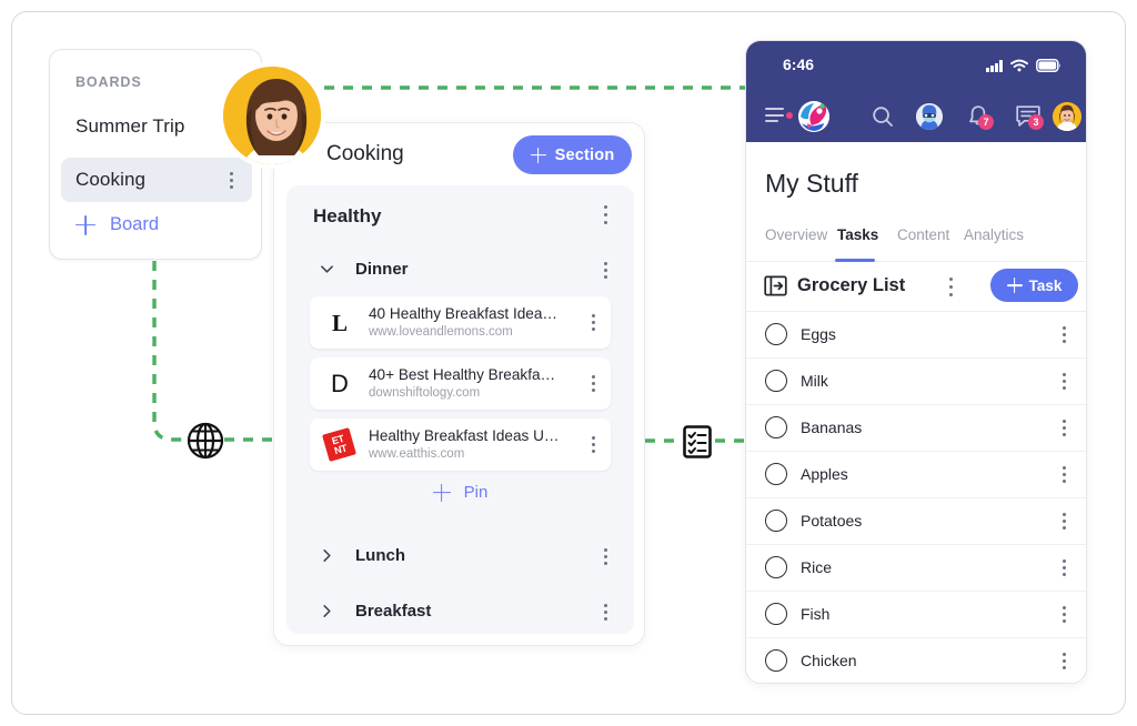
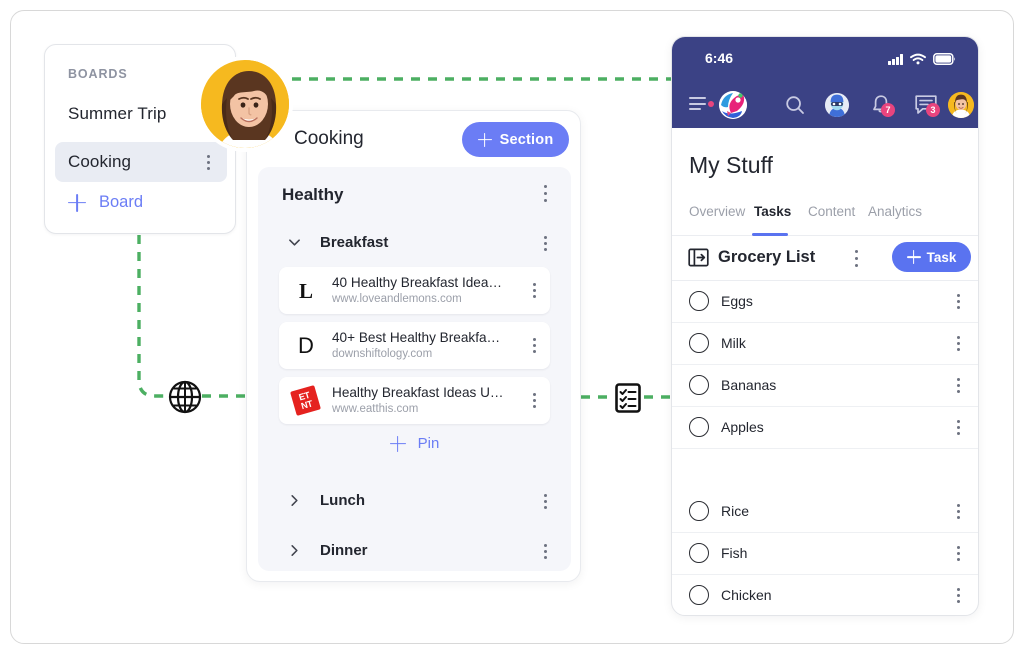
  BOARDS
  Summer Trip
  Cooking
  Board
  Cooking
  Section
  Healthy
- Dinner
+ Breakfast
  L
  40 Healthy Breakfast Idea…
  www.loveandlemons.com
  D
  40+ Best Healthy Breakfa…
  downshiftology.com
  Healthy Breakfast Ideas U…
  www.eatthis.com
  Pin
  Lunch
- Breakfast
+ Dinner
  6:46
  7
  3
  My Stuff
  Overview
  Tasks
  Content
  Analytics
  Grocery List
  Task
  Eggs
  Milk
  Bananas
  Apples
- Potatoes
  Rice
  Fish
  Chicken
